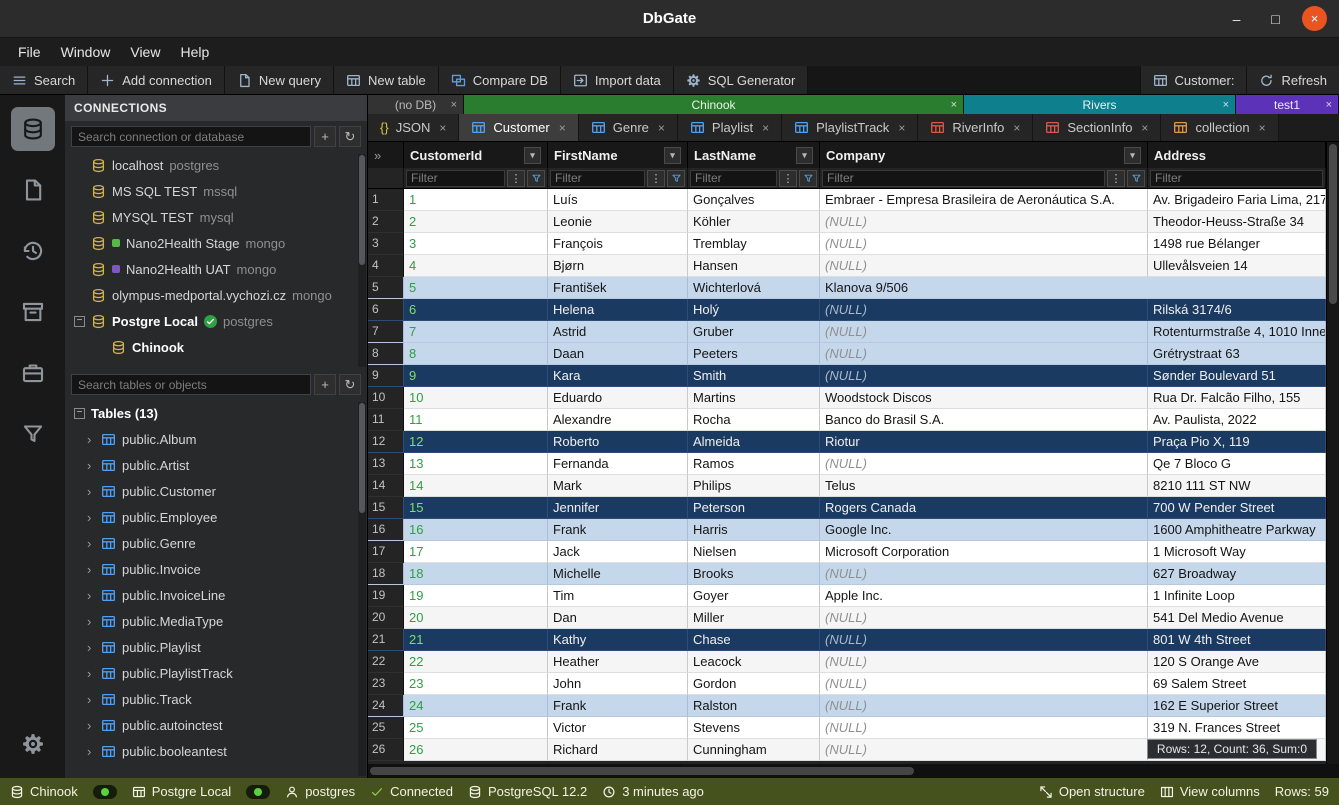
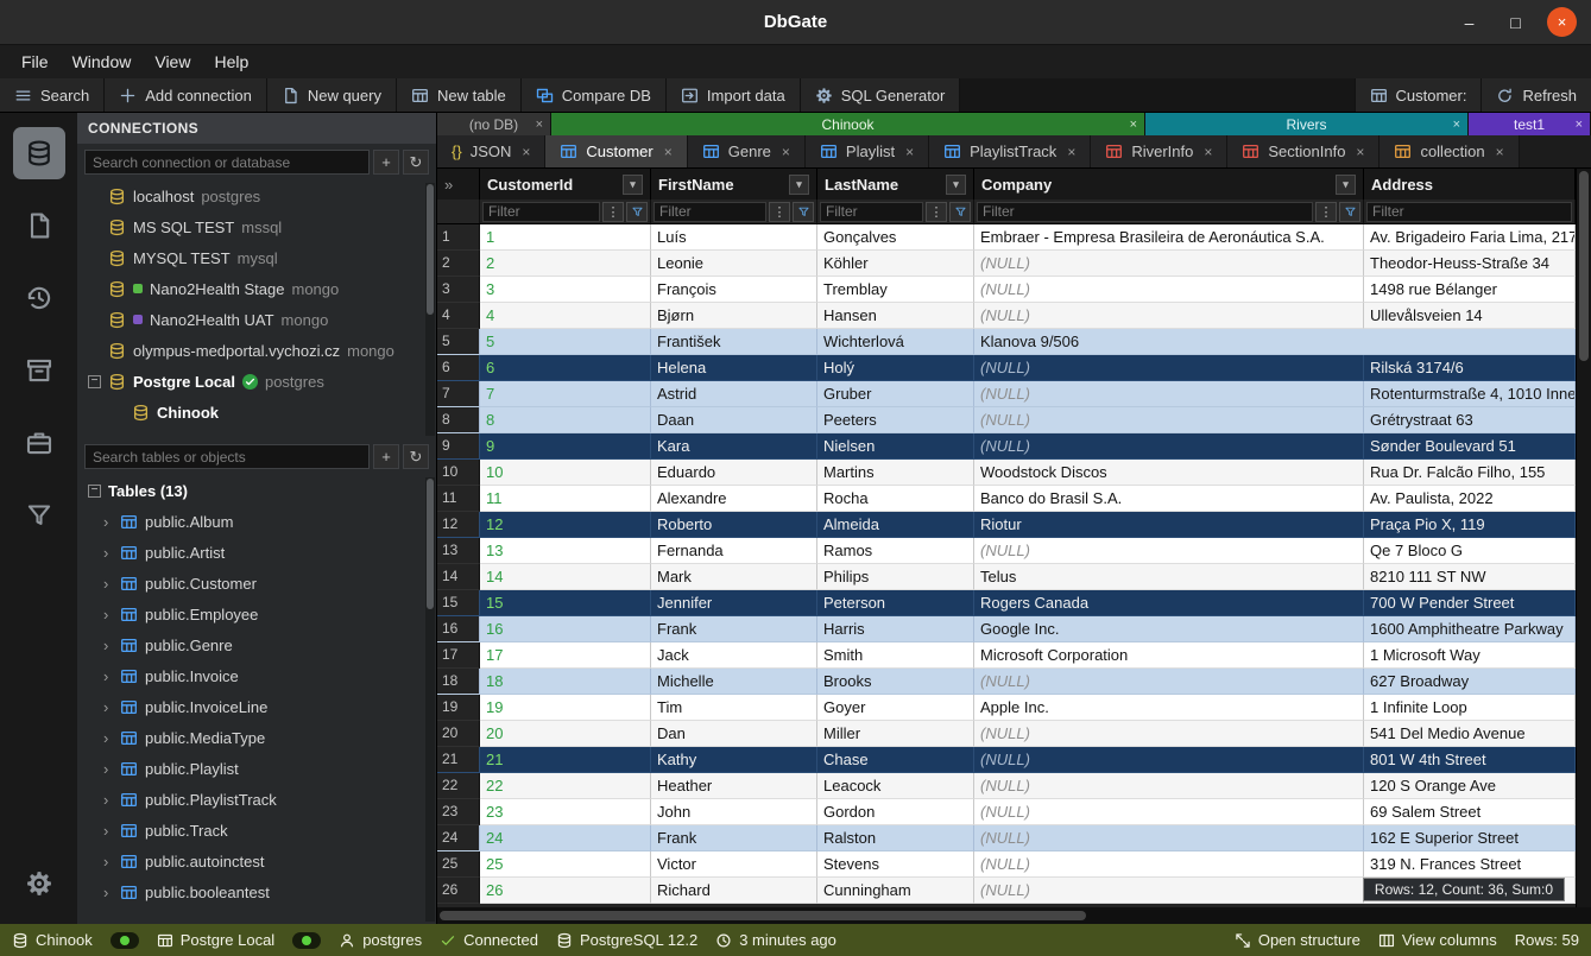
  DbGate
  –
  □
  ×
  File
  Window
  View
  Help
  Search
  Add connection
  New query
  New table
  Compare DB
  Import data
  SQL Generator
  Customer:
  Refresh
  CONNECTIONS
  Search connection or database
  +
  ↻
  localhost
  postgres
  MS SQL TEST
  mssql
  MYSQL TEST
  mysql
  Nano2Health Stage
  mongo
  Nano2Health UAT
  mongo
  olympus-medportal.vychozi.cz
  mongo
  −
  Postgre Local
  postgres
  Chinook
  Search tables or objects
  +
  ↻
  −
  Tables (13)
  ›
  public.Album
  ›
  public.Artist
  ›
  public.Customer
  ›
  public.Employee
  ›
  public.Genre
  ›
  public.Invoice
  ›
  public.InvoiceLine
  ›
  public.MediaType
  ›
  public.Playlist
  ›
  public.PlaylistTrack
  ›
  public.Track
  ›
  public.autoinctest
  ›
  public.booleantest
  (no DB)
  ×
  Chinook
  ×
  Rivers
  ×
  test1
  ×
  {}
  JSON
  ×
  Customer
  ×
  Genre
  ×
  Playlist
  ×
  PlaylistTrack
  ×
  RiverInfo
  ×
  SectionInfo
  ×
  collection
  ×
  »
  CustomerId
  ▾
  FirstName
  ▾
  LastName
  ▾
  Company
  ▾
  Address
  Filter
  ⋮
  Filter
  ⋮
  Filter
  ⋮
  Filter
  ⋮
  Filter
  1
  1
  Luís
  Gonçalves
  Embraer - Empresa Brasileira de Aeronáutica S.A.
  Av. Brigadeiro Faria Lima, 217
  2
  2
  Leonie
  Köhler
  (NULL)
  Theodor-Heuss-Straße 34
  3
  3
  François
  Tremblay
  (NULL)
  1498 rue Bélanger
  4
  4
  Bjørn
  Hansen
  (NULL)
  Ullevålsveien 14
  5
  5
  František
  Wichterlová
  Klanova 9/506
  6
  6
  Helena
  Holý
  (NULL)
  Rilská 3174/6
  7
  7
  Astrid
  Gruber
  (NULL)
  Rotenturmstraße 4, 1010 Inne
  8
  8
  Daan
  Peeters
  (NULL)
  Grétrystraat 63
  9
  9
  Kara
- Smith
+ Nielsen
  (NULL)
  Sønder Boulevard 51
  10
  10
  Eduardo
  Martins
  Woodstock Discos
  Rua Dr. Falcão Filho, 155
  11
  11
  Alexandre
  Rocha
  Banco do Brasil S.A.
  Av. Paulista, 2022
  12
  12
  Roberto
  Almeida
  Riotur
  Praça Pio X, 119
  13
  13
  Fernanda
  Ramos
  (NULL)
  Qe 7 Bloco G
  14
  14
  Mark
  Philips
  Telus
  8210 111 ST NW
  15
  15
  Jennifer
  Peterson
  Rogers Canada
  700 W Pender Street
  16
  16
  Frank
  Harris
  Google Inc.
  1600 Amphitheatre Parkway
  17
  17
  Jack
- Nielsen
+ Smith
  Microsoft Corporation
  1 Microsoft Way
  18
  18
  Michelle
  Brooks
  (NULL)
  627 Broadway
  19
  19
  Tim
  Goyer
  Apple Inc.
  1 Infinite Loop
  20
  20
  Dan
  Miller
  (NULL)
  541 Del Medio Avenue
  21
  21
  Kathy
  Chase
  (NULL)
  801 W 4th Street
  22
  22
  Heather
  Leacock
  (NULL)
  120 S Orange Ave
  23
  23
  John
  Gordon
  (NULL)
  69 Salem Street
  24
  24
  Frank
  Ralston
  (NULL)
  162 E Superior Street
  25
  25
  Victor
  Stevens
  (NULL)
  319 N. Frances Street
  26
  26
  Richard
  Cunningham
  (NULL)
  Rows: 12, Count: 36, Sum:0
  Chinook
  Postgre Local
  postgres
  Connected
  PostgreSQL 12.2
  3 minutes ago
  Open structure
  View columns
  Rows: 59
